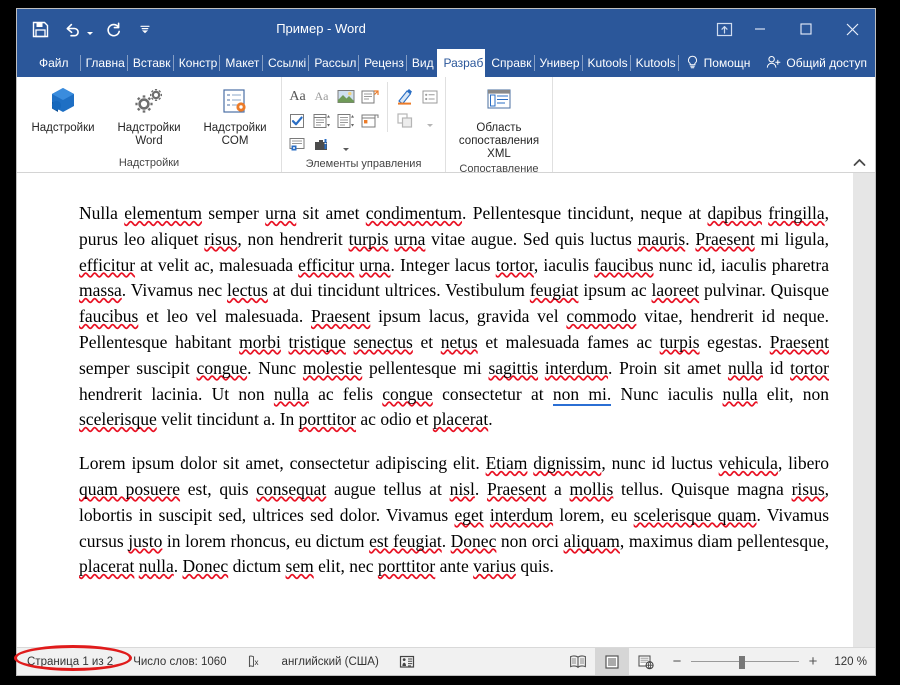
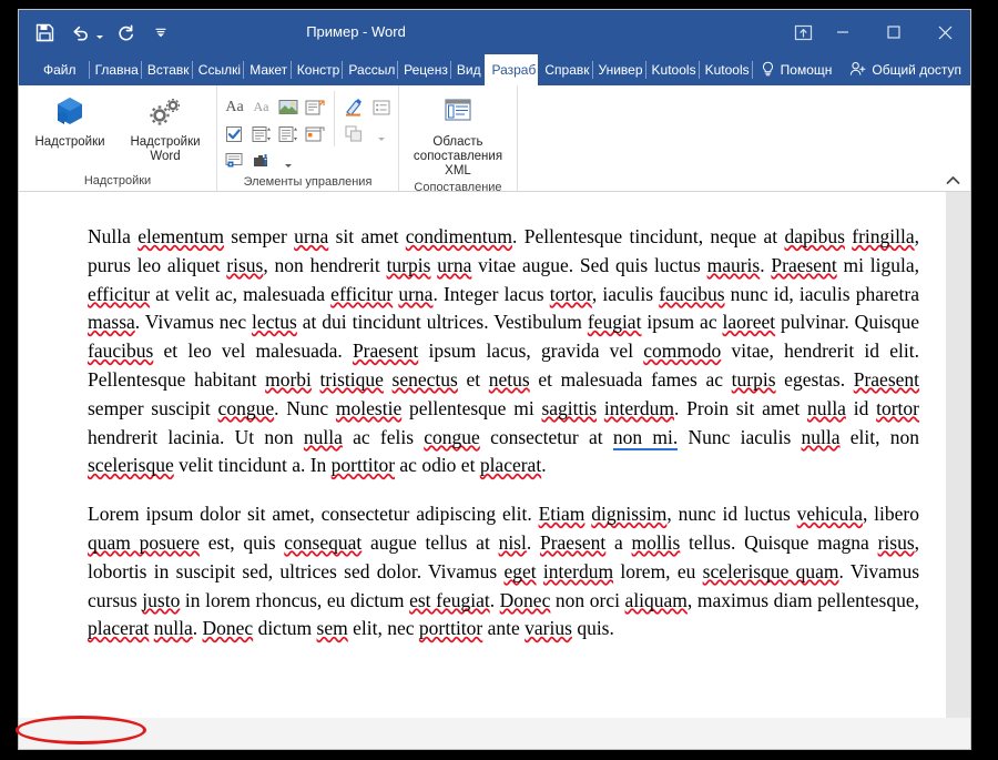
  Пример - Word
  Файл
  Главна
  Вставк
- Констр
+ Ссылкі
  Макет
- Ссылкі
+ Констр
  Рассыл
  Реценз
  Вид
  Разраб
  Справк
  Универ
  Kutools
  Kutools
  Помощн
  Общий доступ
  Надстройки
  Надстройки Word
- Надстройки COM
  Надстройки
  Aa
  Aa
  Элементы управления
  Область сопоставления XML
  Сопоставление
- Nulla elementum semper urna sit amet condimentum. Pellentesque tincidunt, neque at dapibus fringilla, purus leo aliquet risus, non hendrerit turpis urna vitae augue. Sed quis luctus mauris. Praesent mi ligula, efficitur at velit ac, malesuada efficitur urna. Integer lacus tortor, iaculis faucibus nunc id, iaculis pharetra massa. Vivamus nec lectus at dui tincidunt ultrices. Vestibulum feugiat ipsum ac laoreet pulvinar. Quisque faucibus et leo vel malesuada. Praesent ipsum lacus, gravida vel commodo vitae, hendrerit id neque. Pellentesque habitant morbi tristique senectus et netus et malesuada fames ac turpis egestas. Praesent semper suscipit congue. Nunc molestie pellentesque mi sagittis interdum. Proin sit amet nulla id tortor hendrerit lacinia. Ut non nulla ac felis congue consectetur at non mi. Nunc iaculis nulla elit, non scelerisque velit tincidunt a. In porttitor ac odio et placerat.
+ Nulla elementum semper urna sit amet condimentum. Pellentesque tincidunt, neque at dapibus fringilla, purus leo aliquet risus, non hendrerit turpis urna vitae augue. Sed quis luctus mauris. Praesent mi ligula, efficitur at velit ac, malesuada efficitur urna. Integer lacus tortor, iaculis faucibus nunc id, iaculis pharetra massa. Vivamus nec lectus at dui tincidunt ultrices. Vestibulum feugiat ipsum ac laoreet pulvinar. Quisque faucibus et leo vel malesuada. Praesent ipsum lacus, gravida vel commodo vitae, hendrerit id elit. Pellentesque habitant morbi tristique senectus et netus et malesuada fames ac turpis egestas. Praesent semper suscipit congue. Nunc molestie pellentesque mi sagittis interdum. Proin sit amet nulla id tortor hendrerit lacinia. Ut non nulla ac felis congue consectetur at non mi. Nunc iaculis nulla elit, non scelerisque velit tincidunt a. In porttitor ac odio et placerat.
  Lorem ipsum dolor sit amet, consectetur adipiscing elit. Etiam dignissim, nunc id luctus vehicula, libero quam posuere est, quis consequat augue tellus at nisl. Praesent a mollis tellus. Quisque magna risus, lobortis in suscipit sed, ultrices sed dolor. Vivamus eget interdum lorem, eu scelerisque quam. Vivamus cursus justo in lorem rhoncus, eu dictum est feugiat. Donec non orci aliquam, maximus diam pellentesque, placerat nulla. Donec dictum sem elit, nec porttitor ante varius quis.
- Страница 1 из 2
- Число слов: 1060
- x
- английский (США)
- −
- +
- 120 %
